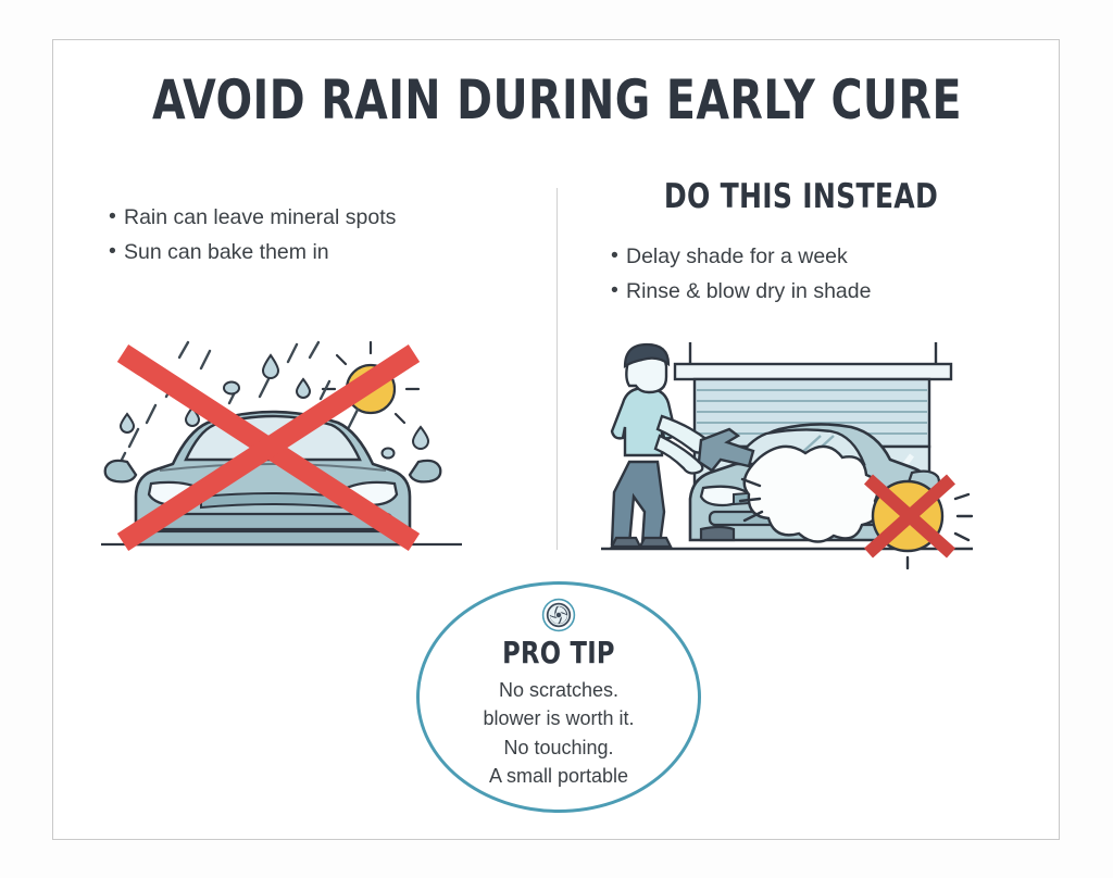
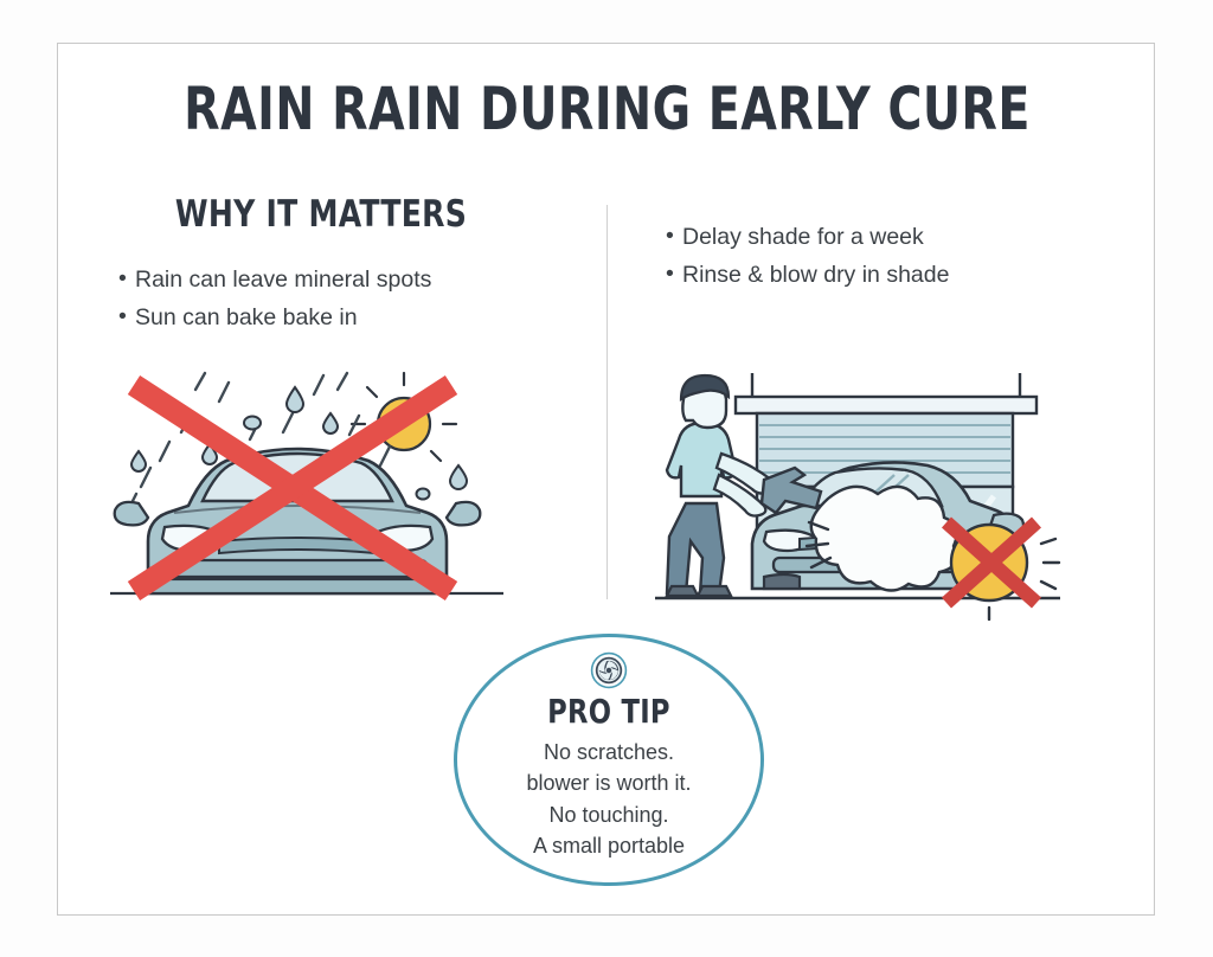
- AVOID RAIN DURING EARLY CURE
+ RAIN RAIN DURING EARLY CURE
+ WHY IT MATTERS
  Rain can leave mineral spots
- Sun can bake them in
+ Sun can bake bake in
- DO THIS INSTEAD
  Delay shade for a week
  Rinse & blow dry in shade
  PRO TIP
  No scratches.
  blower is worth it.
  No touching.
  A small portable
